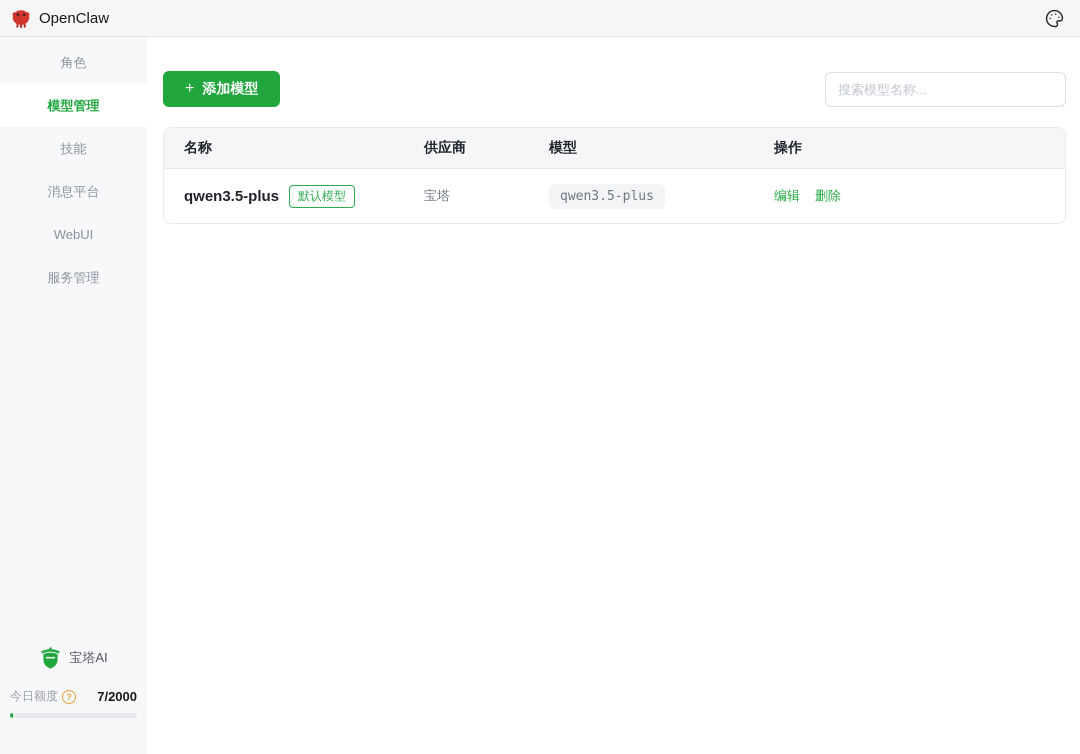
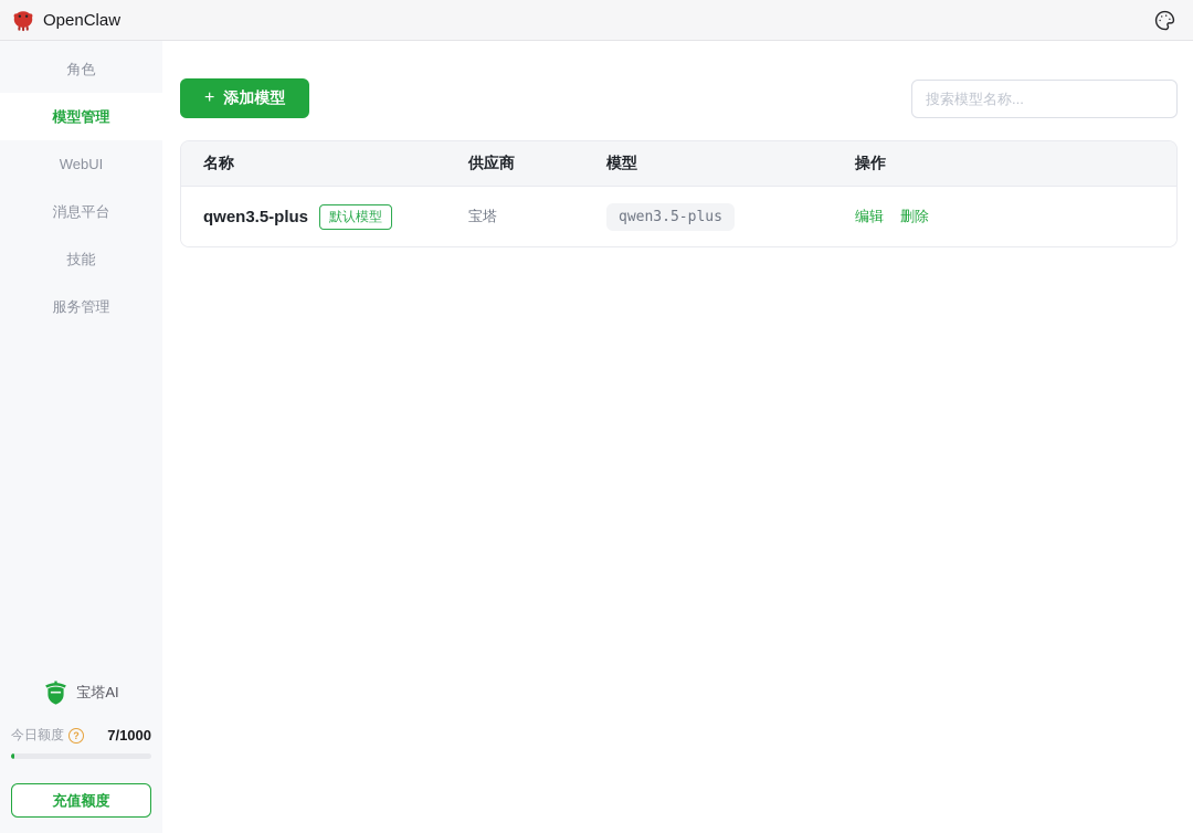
  OpenClaw
  角色
  模型管理
- 技能
+ WebUI
  消息平台
- WebUI
+ 技能
  服务管理
  宝塔AI
  今日额度
  ?
- 7/2000
+ 7/1000
+ 充值额度
  +
  添加模型
  搜索模型名称...
  名称
  供应商
  模型
  操作
  qwen3.5-plus
  默认模型
  宝塔
  qwen3.5-plus
  编辑
  删除
